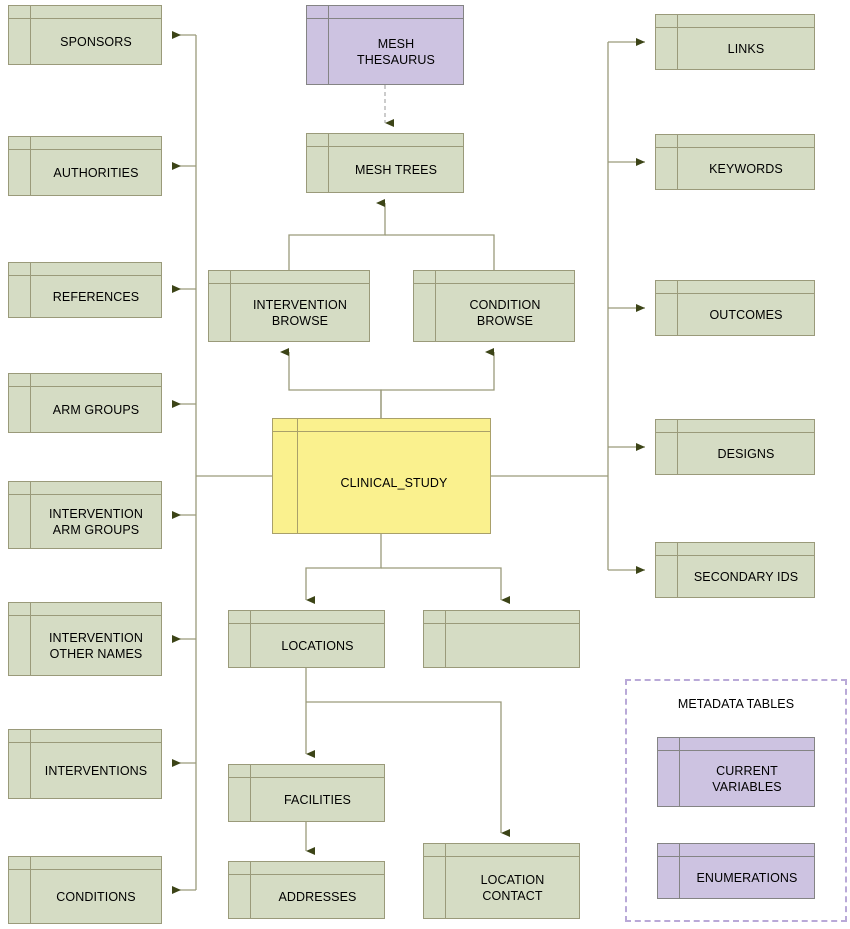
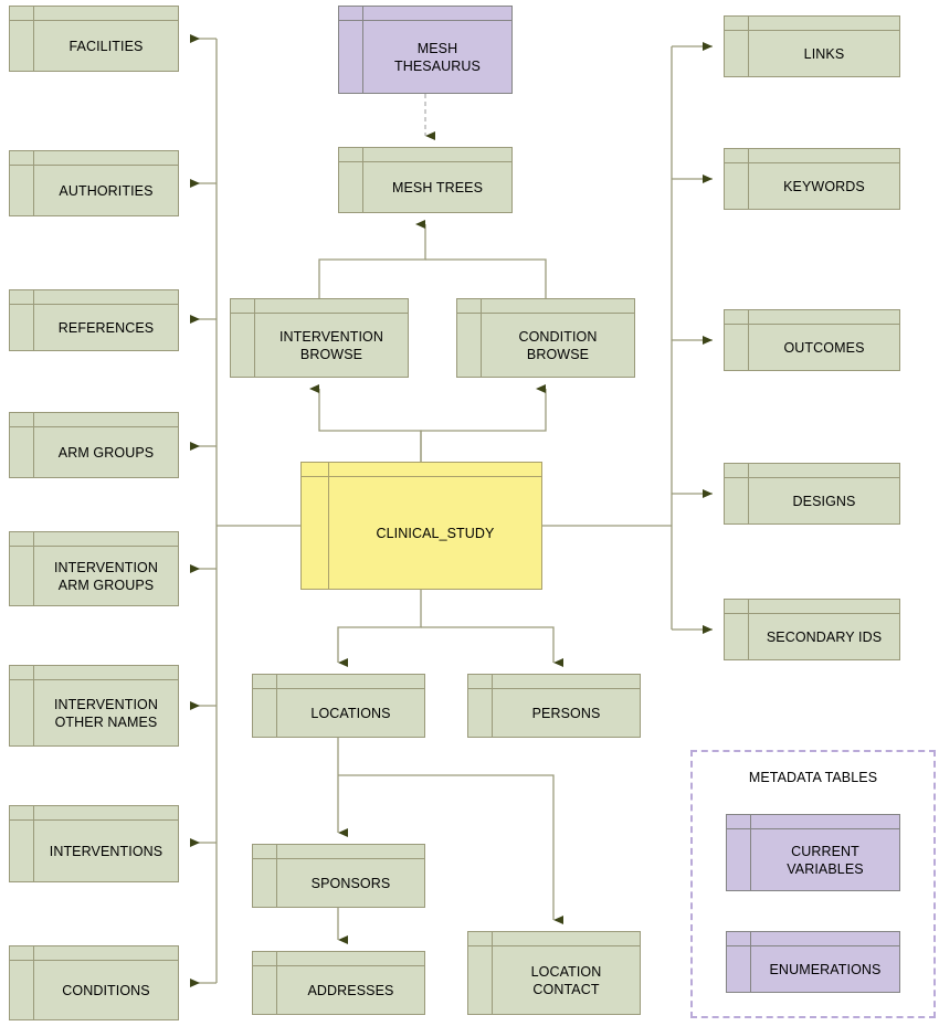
  METADATA TABLES
- SPONSORS
+ FACILITIES
  AUTHORITIES
  REFERENCES
  ARM GROUPS
  INTERVENTION
  ARM GROUPS
  INTERVENTION
  OTHER NAMES
  INTERVENTIONS
  CONDITIONS
  MESH
  THESAURUS
  MESH TREES
  INTERVENTION
  BROWSE
  CONDITION
  BROWSE
  CLINICAL_STUDY
  LOCATIONS
+ PERSONS
- FACILITIES
+ SPONSORS
  ADDRESSES
  LOCATION
  CONTACT
  LINKS
  KEYWORDS
  OUTCOMES
  DESIGNS
  SECONDARY IDS
  CURRENT
  VARIABLES
  ENUMERATIONS
